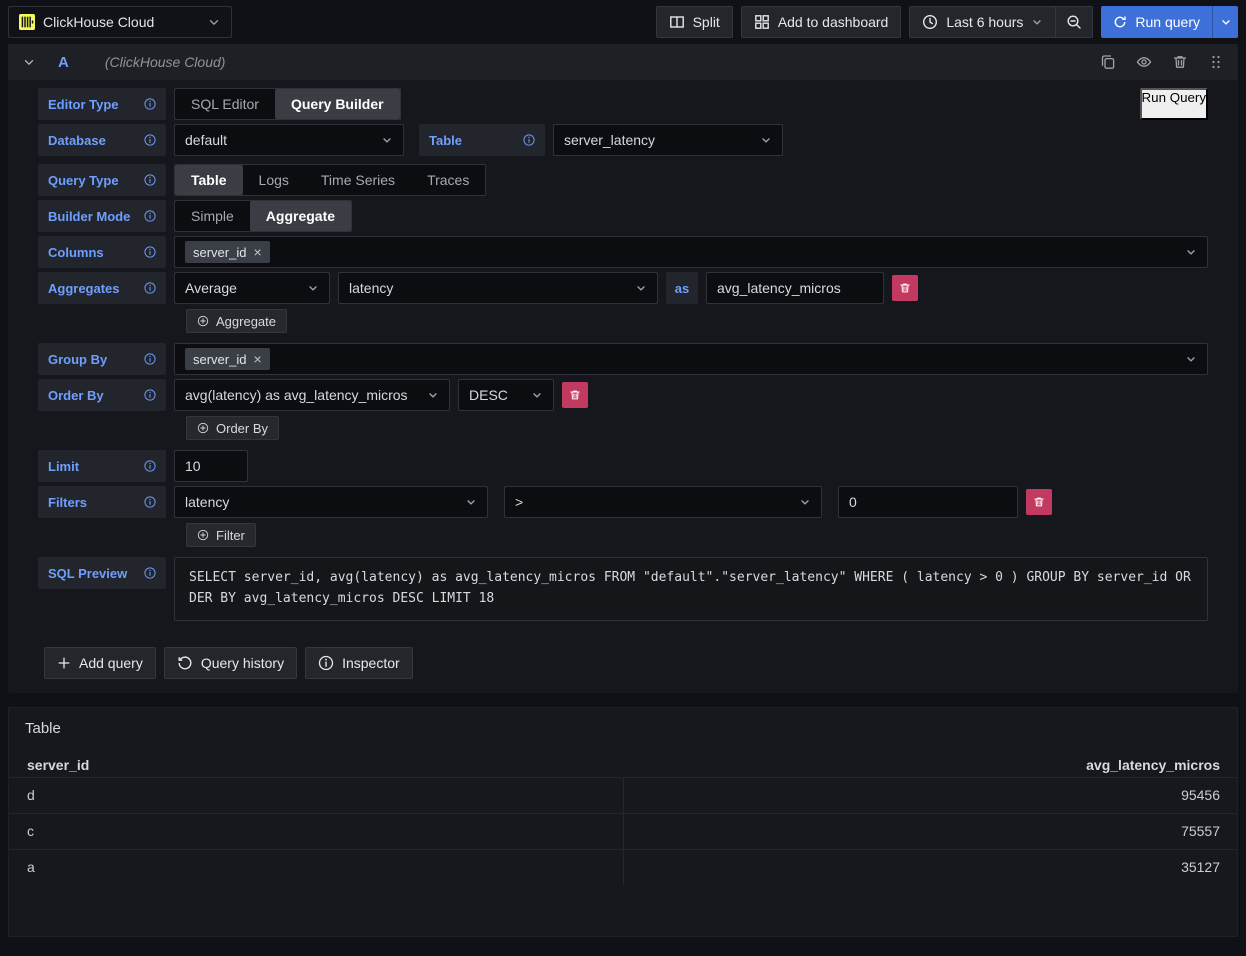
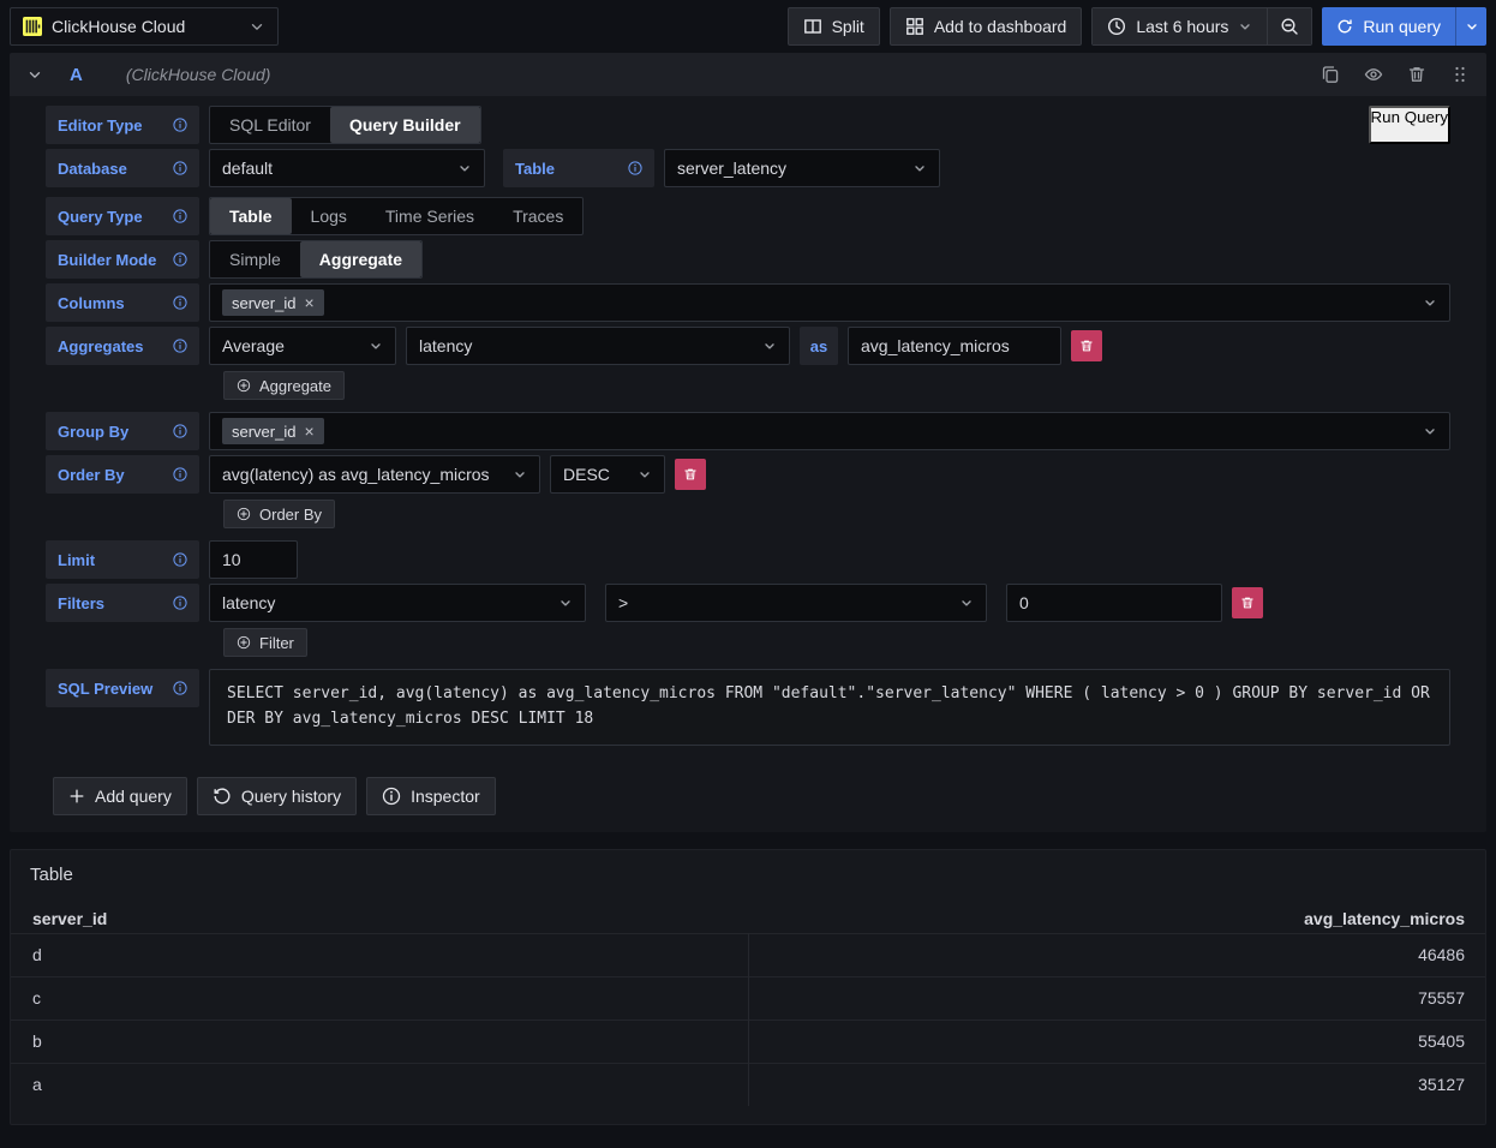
  ClickHouse Cloud
  Split
  Add to dashboard
  Last 6 hours
  Run query
  A
  (ClickHouse Cloud)
  Editor Type
  SQL Editor
  Query Builder
  Run Query
  Database
  default
  Table
  server_latency
  Query Type
  Table
  Logs
  Time Series
  Traces
  Builder Mode
  Simple
  Aggregate
  Columns
  server_id
  ×
  Aggregates
  Average
  latency
  as
  avg_latency_micros
  Aggregate
  Group By
  server_id
  ×
  Order By
  avg(latency) as avg_latency_micros
  DESC
  Order By
  Limit
  10
  Filters
  latency
  >
  0
  Filter
  SQL Preview
  SELECT server_id, avg(latency) as avg_latency_micros FROM "default"."server_latency" WHERE ( latency > 0 ) GROUP BY server_id ORDER BY avg_latency_micros DESC LIMIT 18
  Add query
  Query history
  Inspector
  Table
  server_id
  avg_latency_micros
  d
- 95456
+ 46486
  c
  75557
+ b
+ 55405
  a
  35127
